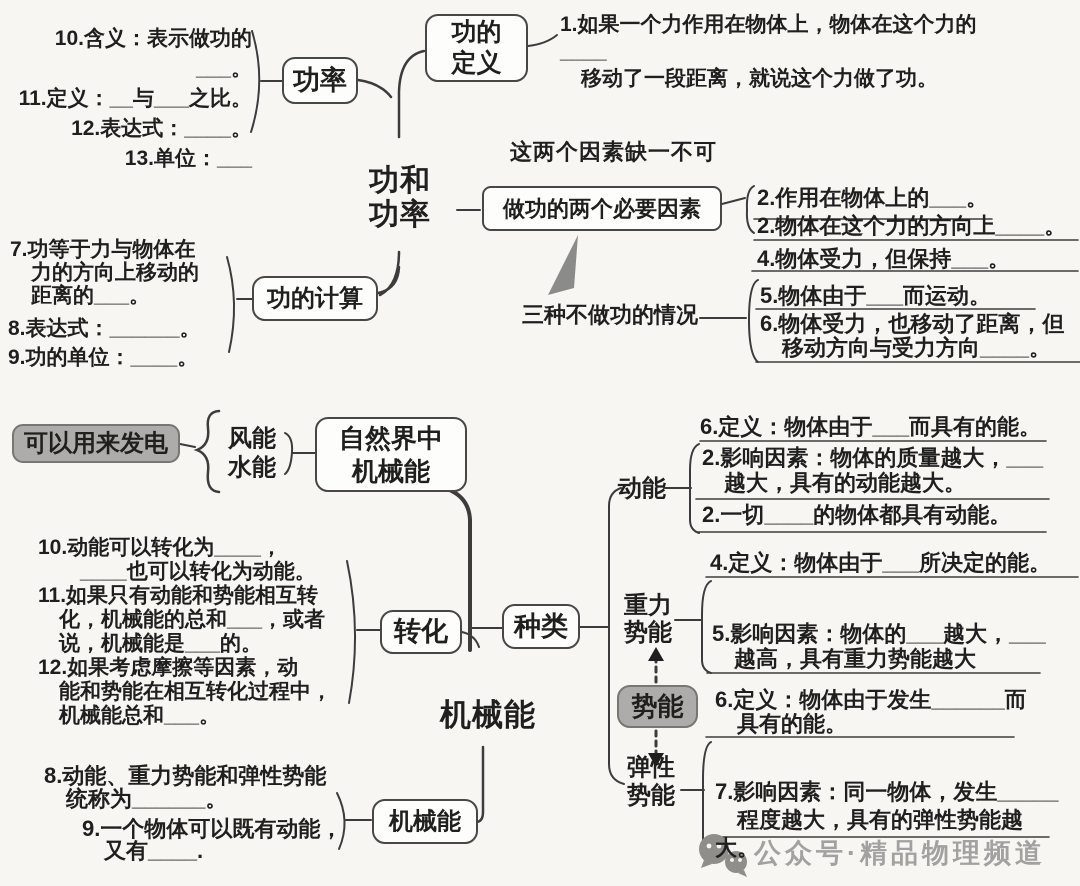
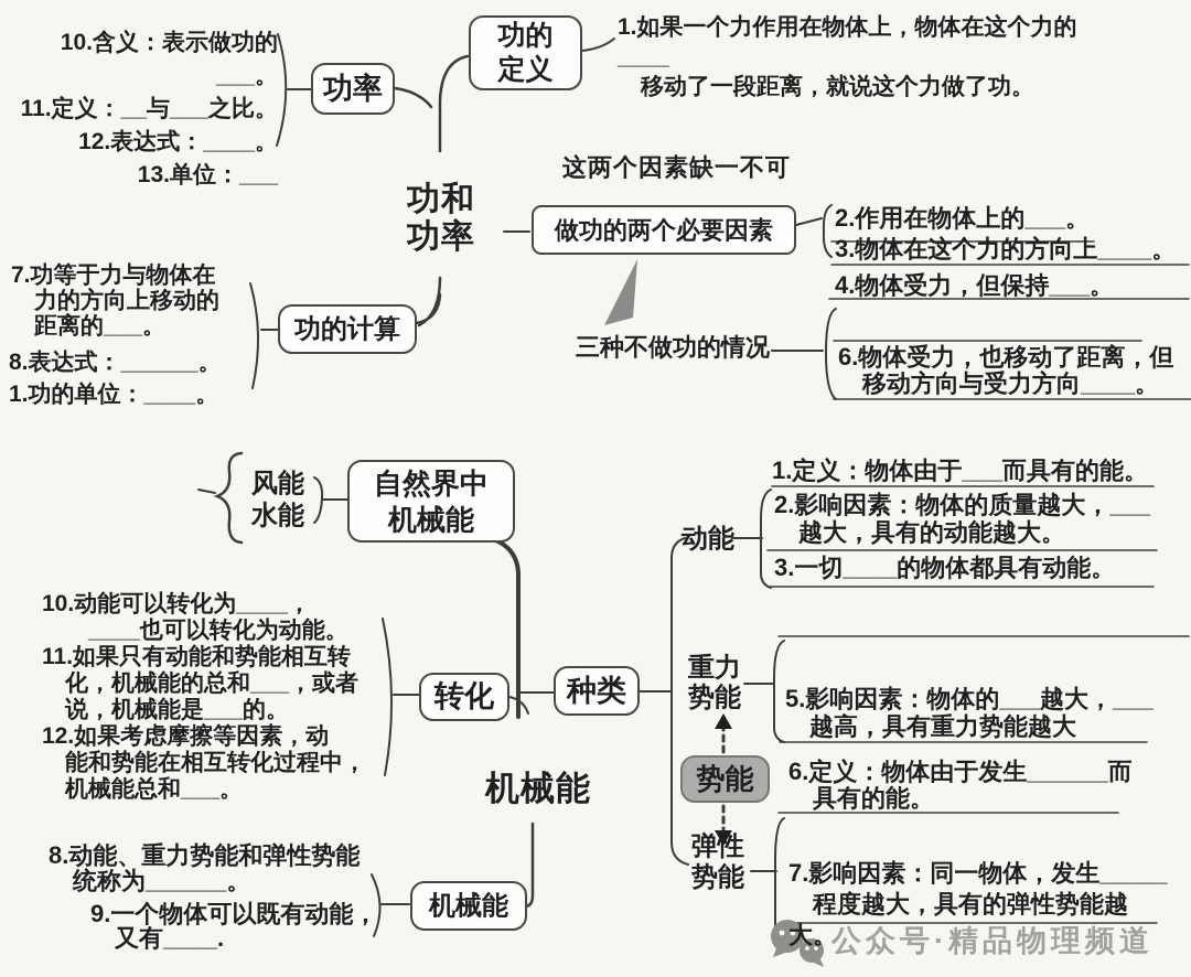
  10.含义：表示做功的___。
  11.定义：__与___之比。
  12.表达式：____。
  13.单位：___
  功率
  功的
  定义
  1.如果一个力作用在物体上，物体在这个力的____
  移动了一段距离，就说这个力做了功。
  这两个因素缺一不可
  功和
  功率
  做功的两个必要因素
  2.作用在物体上的___。
- 2.物体在这个力的方向上____。
+ 3.物体在这个力的方向上____。
  三种不做功的情况
  4.物体受力，但保持___。
- 5.物体由于___而运动。
  6.物体受力，也移动了距离，但
  移动方向与受力方向____。
  7.功等于力与物体在
  力的方向上移动的
  距离的___。
  8.表达式：______。
- 9.功的单位：____。
+ 1.功的单位：____。
  功的计算
- 可以用来发电
  风能
  水能
  自然界中
  机械能
  10.动能可以转化为____，
  ____也可以转化为动能。
  11.如果只有动能和势能相互转
  化，机械能的总和___，或者
  说，机械能是___的。
  12.如果考虑摩擦等因素，动
  能和势能在相互转化过程中，
  机械能总和___。
  转化
  种类
  机械能
  动能
- 6.定义：物体由于___而具有的能。
+ 1.定义：物体由于___而具有的能。
  2.影响因素：物体的质量越大，___
  越大，具有的动能越大。
- 2.一切____的物体都具有动能。
+ 3.一切____的物体都具有动能。
  重力
  势能
- 4.定义：物体由于___所决定的能。
  5.影响因素：物体的___越大，___
  越高，具有重力势能越大
  势能
  弹性
  势能
  6.定义：物体由于发生______而
  具有的能。
  7.影响因素：同一物体，发生_____
  程度越大，具有的弹性势能越大。
  8.动能、重力势能和弹性势能
  统称为______。
  9.一个物体可以既有动能，
  又有____.
  机械能
  公众号·精品物理频道
